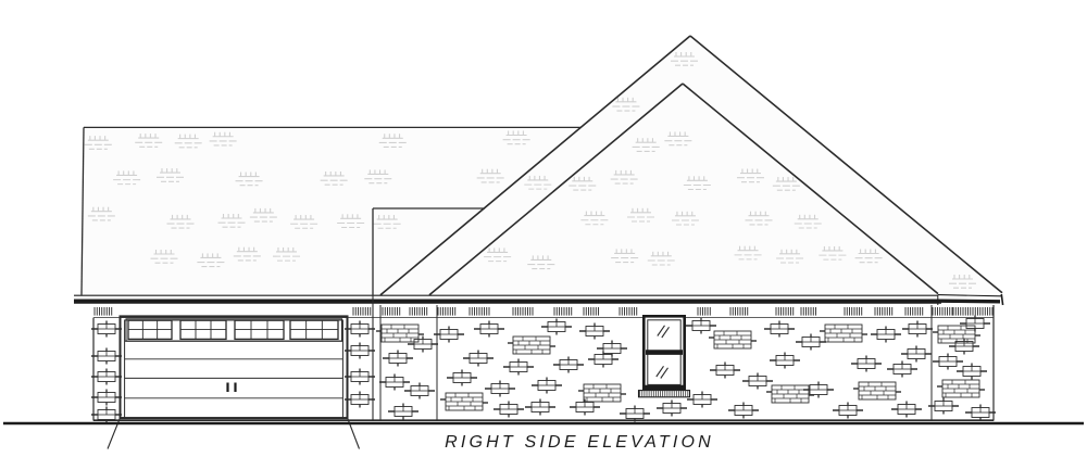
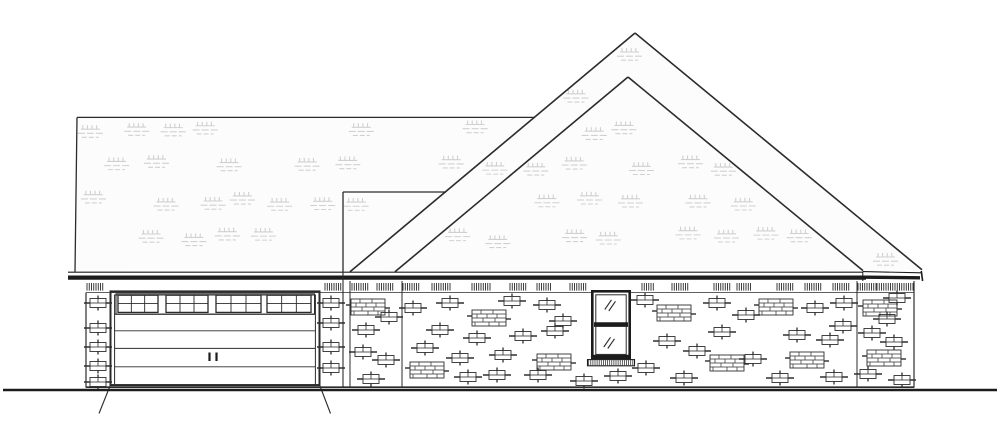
- RIGHT SIDE ELEVATION
